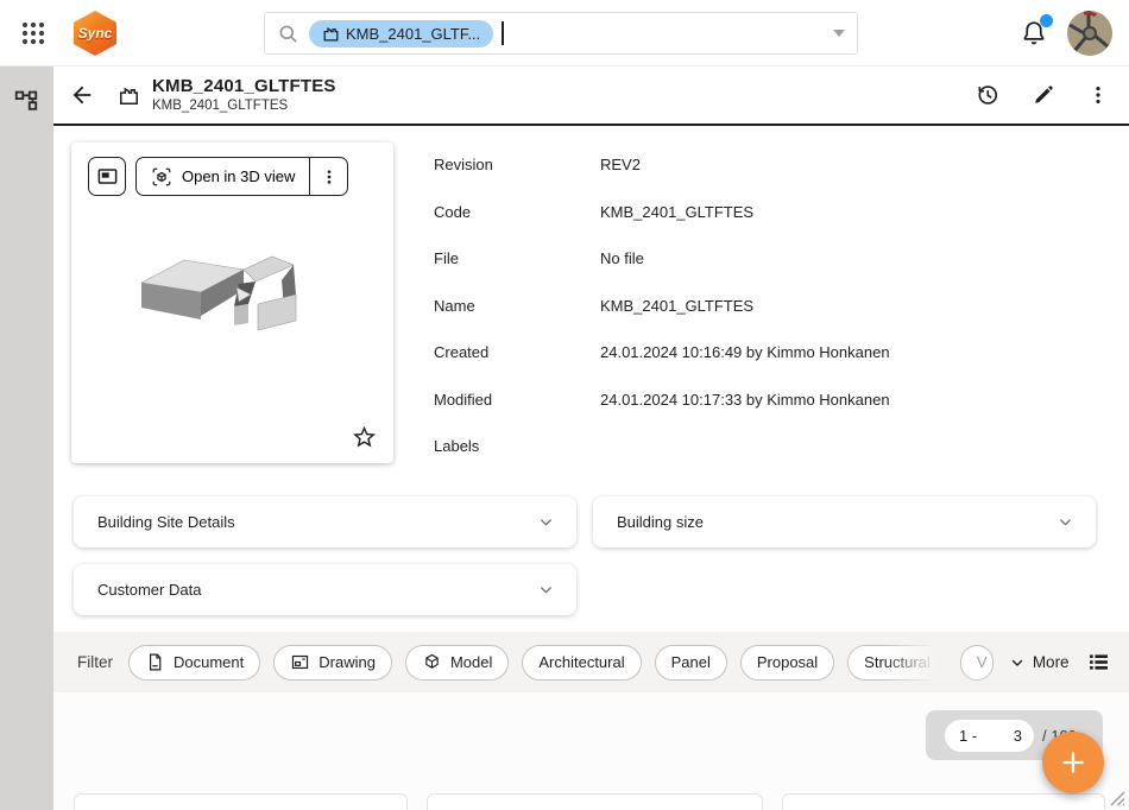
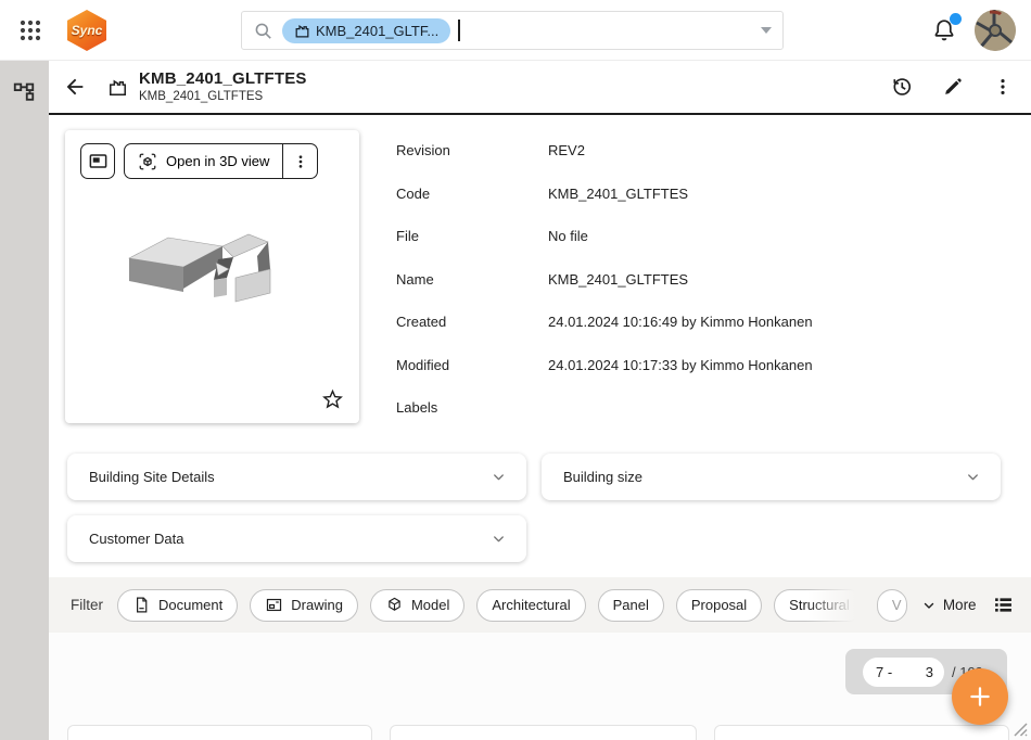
  Sync
  KMB_2401_GLTF...
  KMB_2401_GLTFTES
  KMB_2401_GLTFTES
  Open in 3D view
  Revision
  REV2
  Code
  KMB_2401_GLTFTES
  File
  No file
  Name
  KMB_2401_GLTFTES
  Created
  24.01.2024 10:16:49 by Kimmo Honkanen
  Modified
  24.01.2024 10:17:33 by Kimmo Honkanen
  Labels
  Building Site Details
  Building size
  Customer Data
  Filter
  Document
  Drawing
  Model
  Architectural
  Panel
  Proposal
  V
  More
- 1 -
+ 7 -
  3
